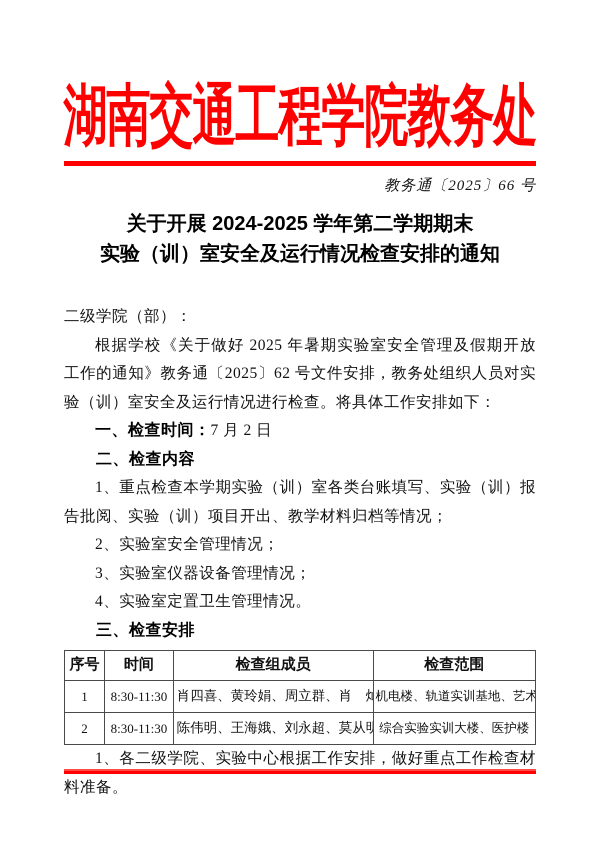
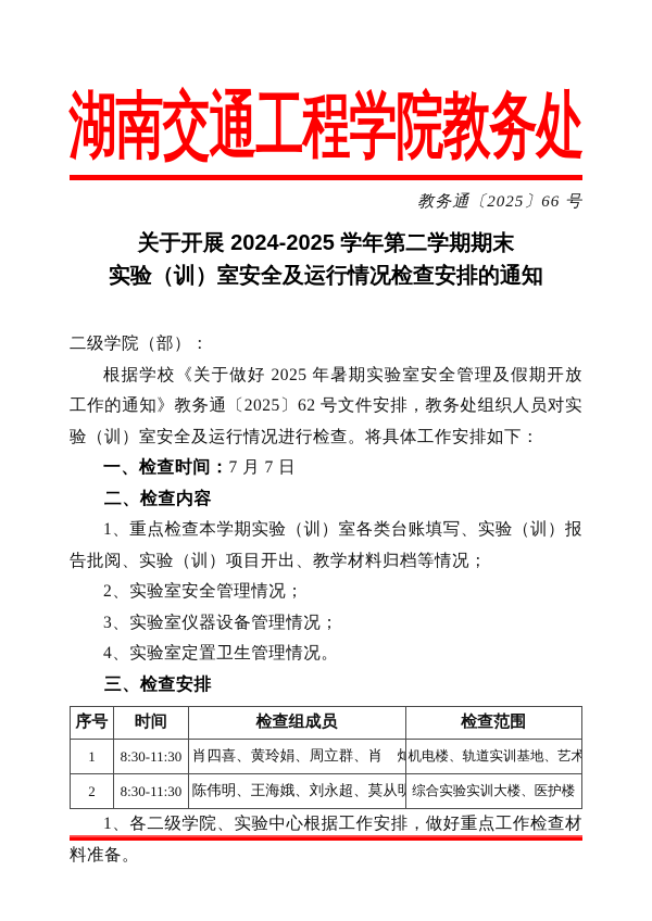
  湖南交通工程学院教务处
  教务通〔2025〕66 号
  关于开展 2024-2025 学年第二学期期末
  实验（训）室安全及运行情况检查安排的通知
  二级学院（部）：
  根据学校《关于做好 2025 年暑期实验室安全管理及假期开放工作的通知》教务通〔2025〕62 号文件安排，教务处组织人员对实验（训）室安全及运行情况进行检查。将具体工作安排如下：
- 一、检查时间：7 月 2 日
+ 一、检查时间：7 月 7 日
  二、检查内容
  1、重点检查本学期实验（训）室各类台账填写、实验（训）报告批阅、实验（训）项目开出、教学材料归档等情况；
  2、实验室安全管理情况；
  3、实验室仪器设备管理情况；
  4、实验室定置卫生管理情况。
  三、检查安排
  序号	时间	检查组成员	检查范围
  1	8:30-11:30	肖四喜、黄玲娟、周立群、肖 灿	机电楼、轨道实训基地、艺术
  2	8:30-11:30	陈伟明、王海娥、刘永超、莫从明	综合实验实训大楼、医护楼
  1、各二级学院、实验中心根据工作安排，做好重点工作检查材料准备。
